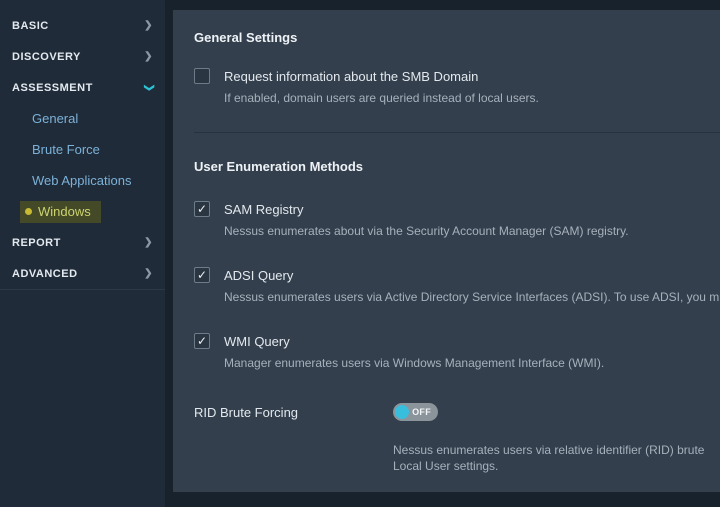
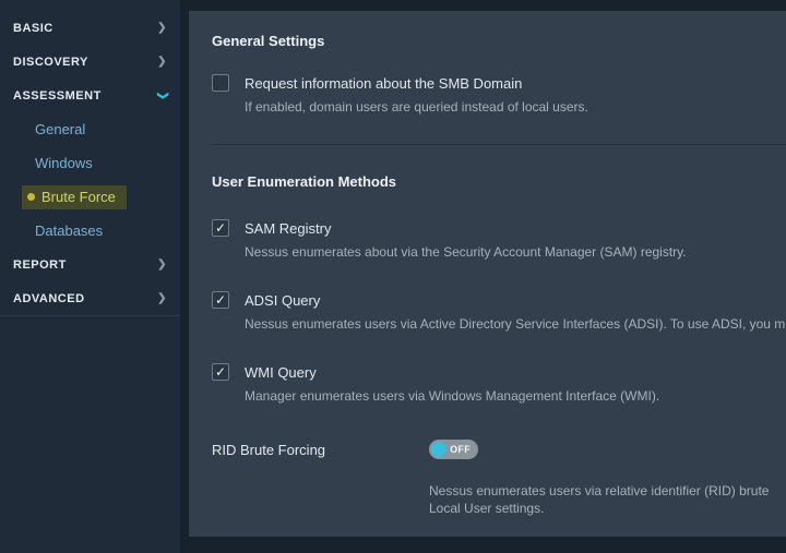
  BASIC
  ❯
  DISCOVERY
  ❯
  ASSESSMENT
  General
- Brute Force
+ Windows
- Web Applications
- Windows
+ Brute Force
+ Databases
  REPORT
  ❯
  ADVANCED
  ❯
  General Settings
  Request information about the SMB Domain
  If enabled, domain users are queried instead of local users.
  User Enumeration Methods
  ✓
  SAM Registry
  Nessus enumerates about via the Security Account Manager (SAM) registry.
  ✓
  ADSI Query
  Nessus enumerates users via Active Directory Service Interfaces (ADSI). To use ADSI, you m
  ✓
  WMI Query
  Manager enumerates users via Windows Management Interface (WMI).
  RID Brute Forcing
  OFF
  Nessus enumerates users via relative identifier (RID) brute
  Local User settings.
